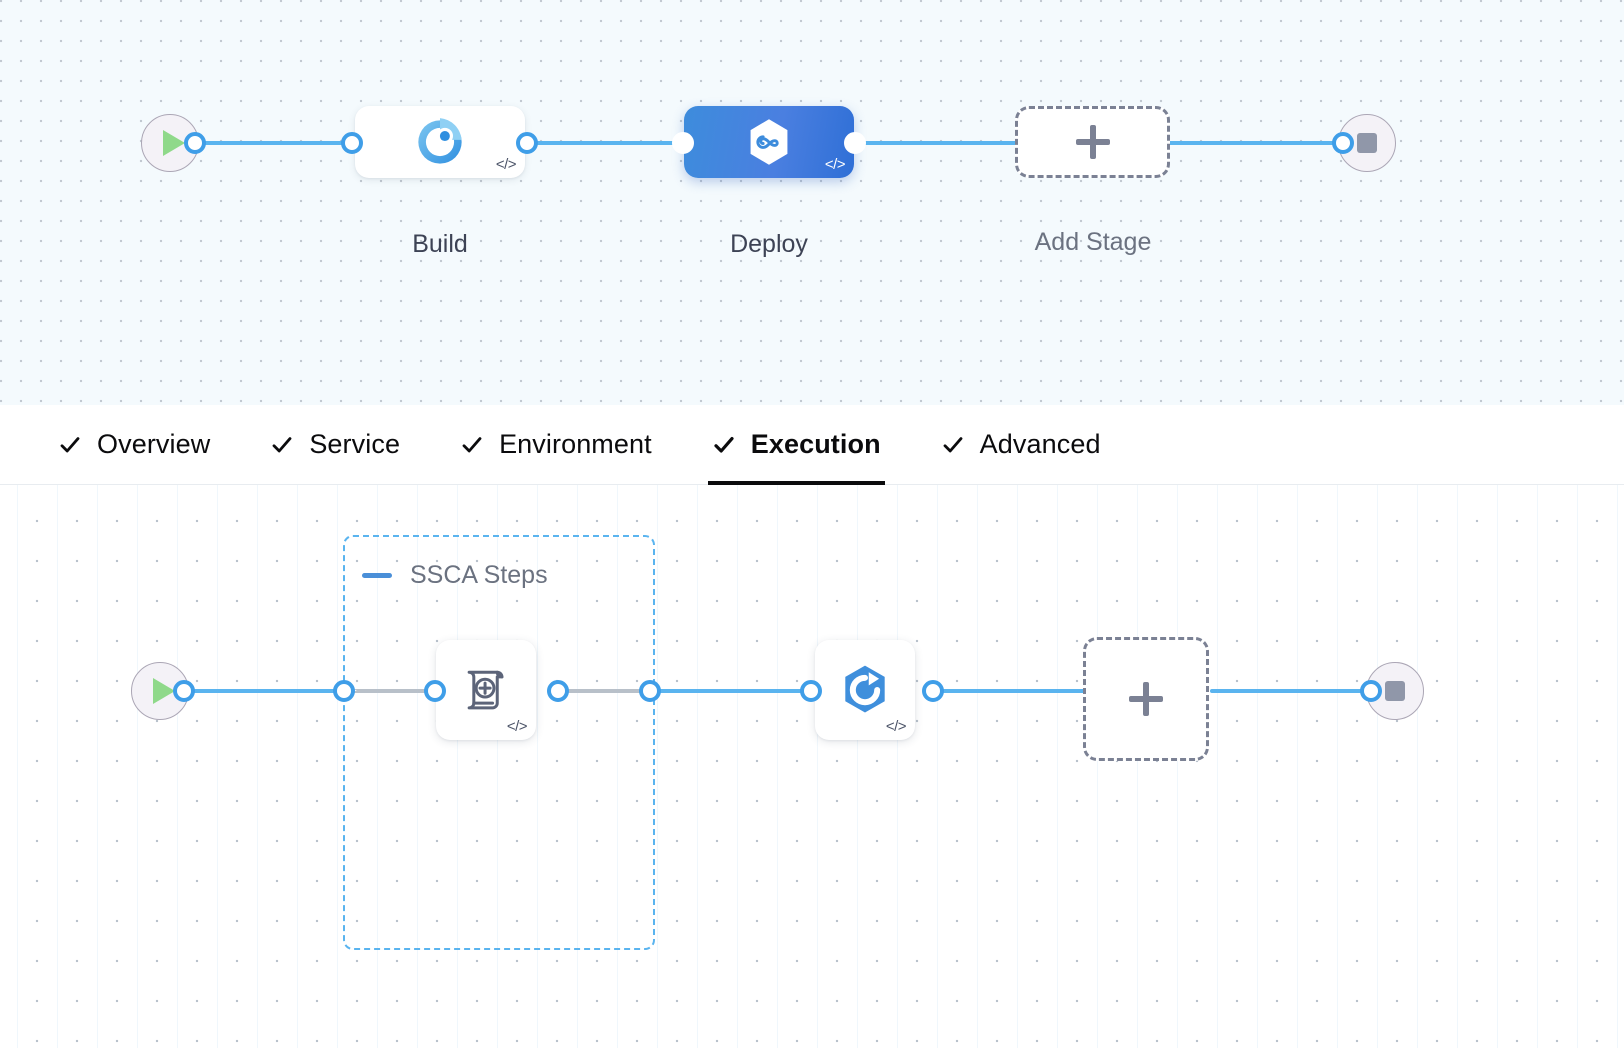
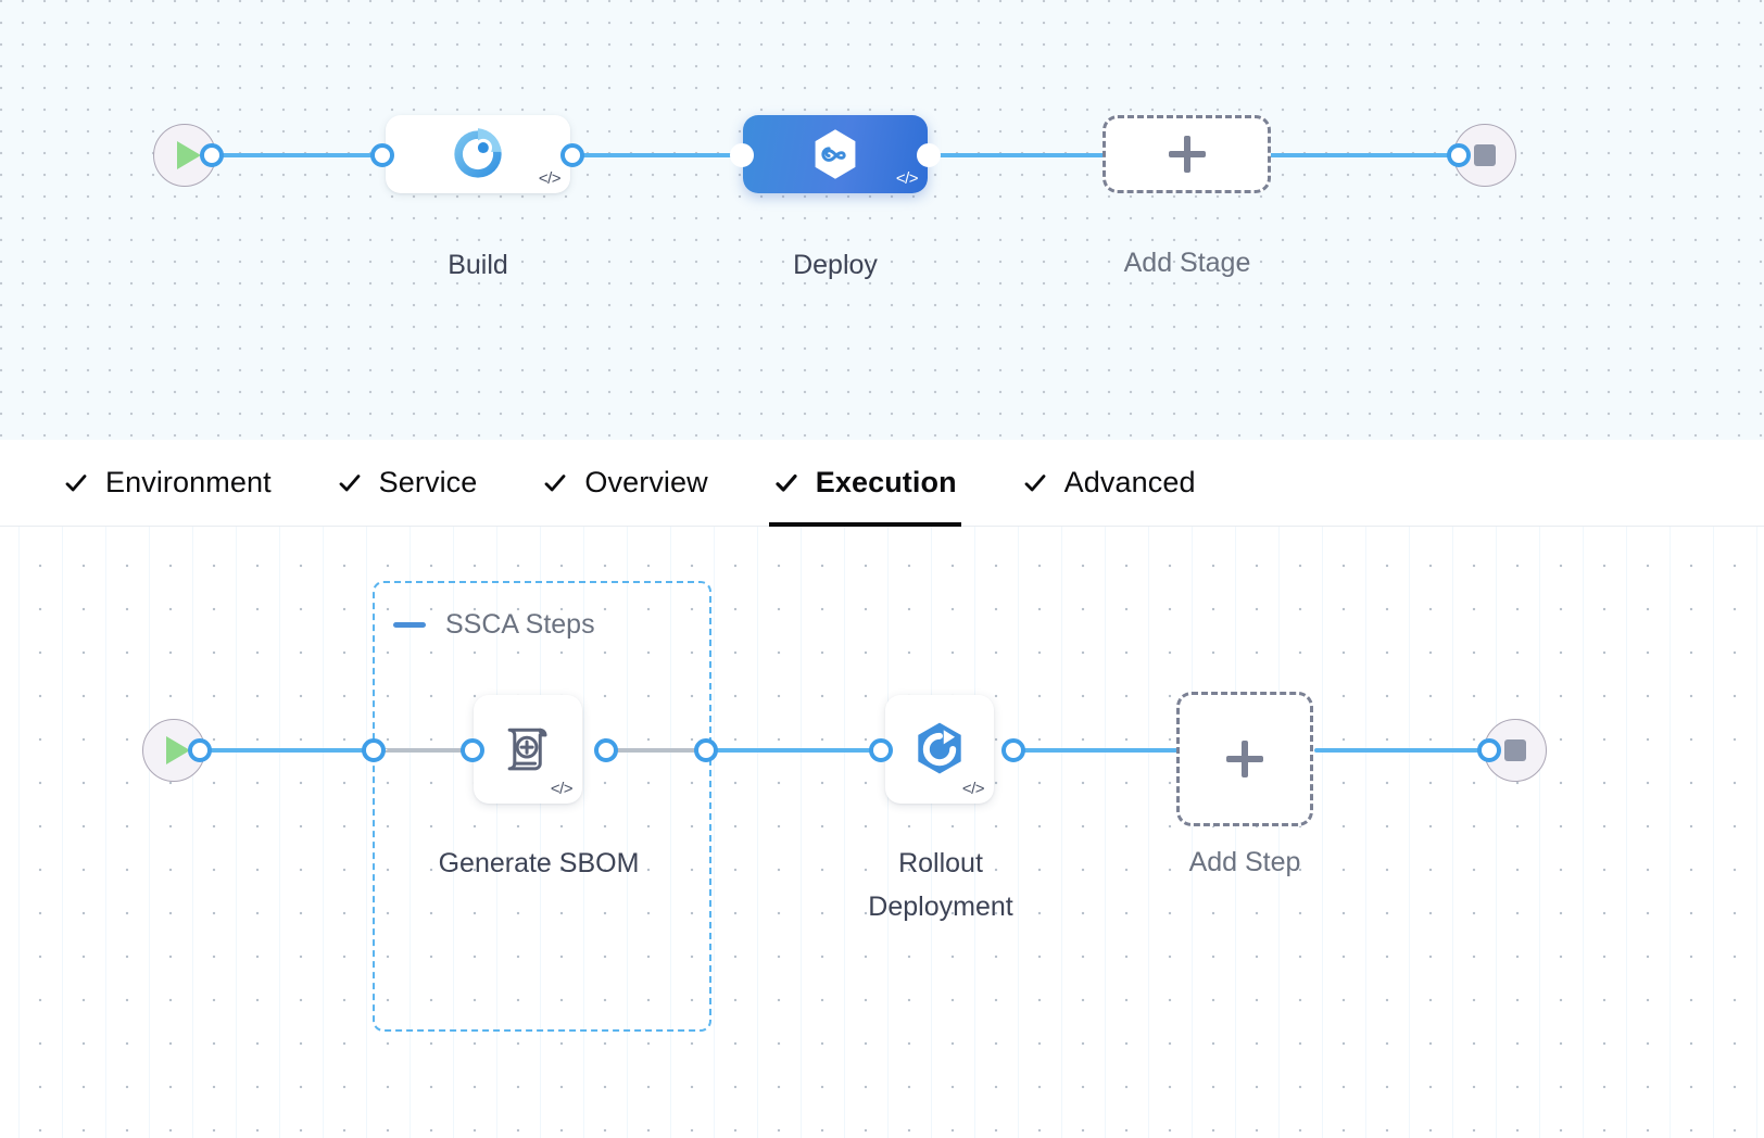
  </>
  Build
  </>
  Deploy
  Add Stage
- Overview
+ Environment
  Service
- Environment
+ Overview
  Execution
  Advanced
  SSCA Steps
  </>
+ Generate SBOM
  </>
+ Rollout
+ Deployment
+ Add Step
